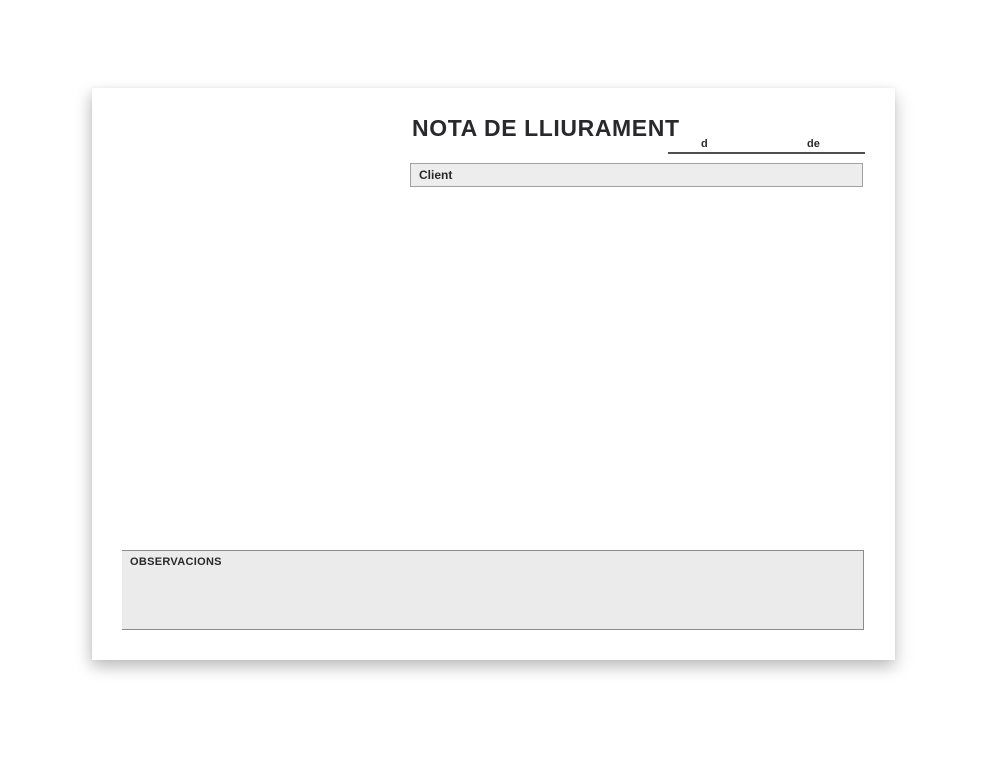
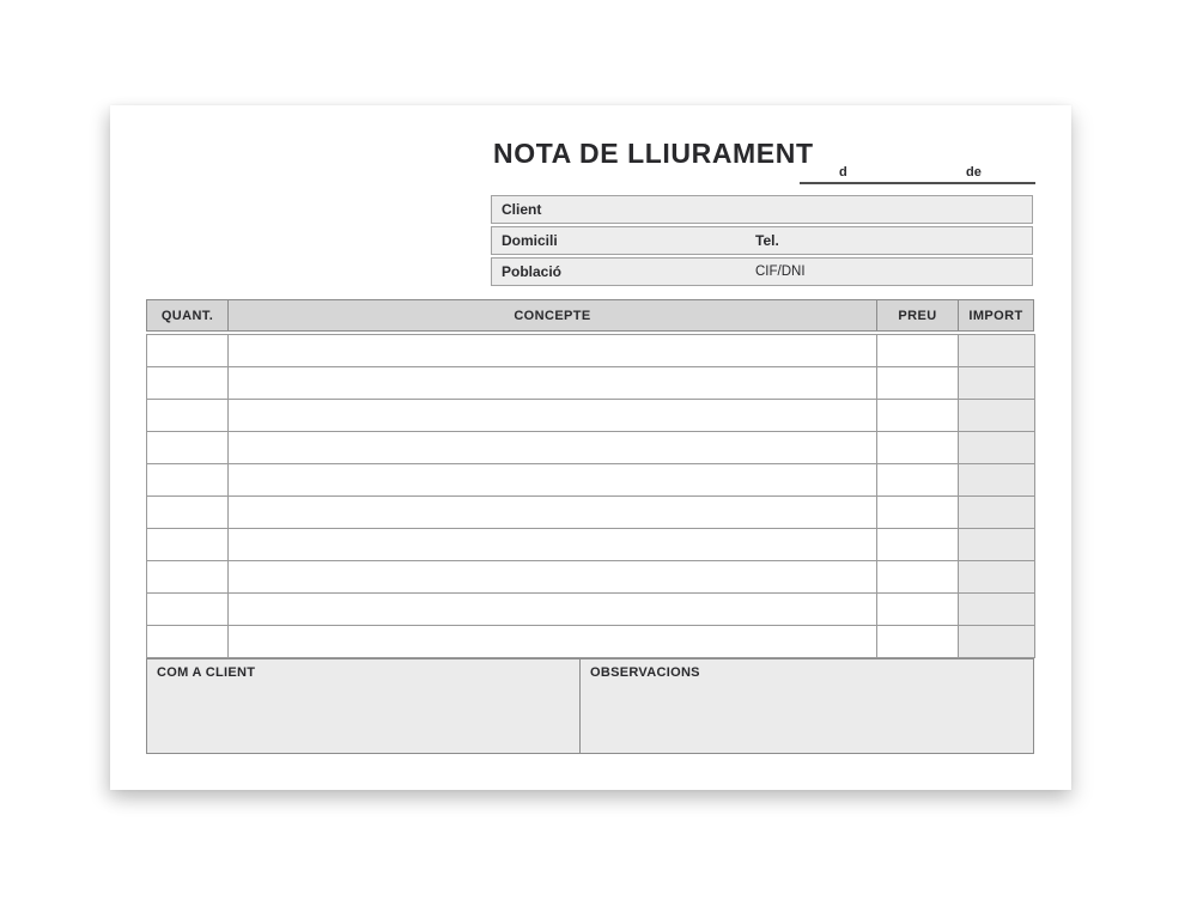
  NOTA DE LLIURAMENT
  d
  de
  Client
+ Domicili
+ Tel.
+ Població
+ CIF/DNI
+ QUANT.
+ CONCEPTE
+ PREU
+ IMPORT
+ COM A CLIENT
  OBSERVACIONS
